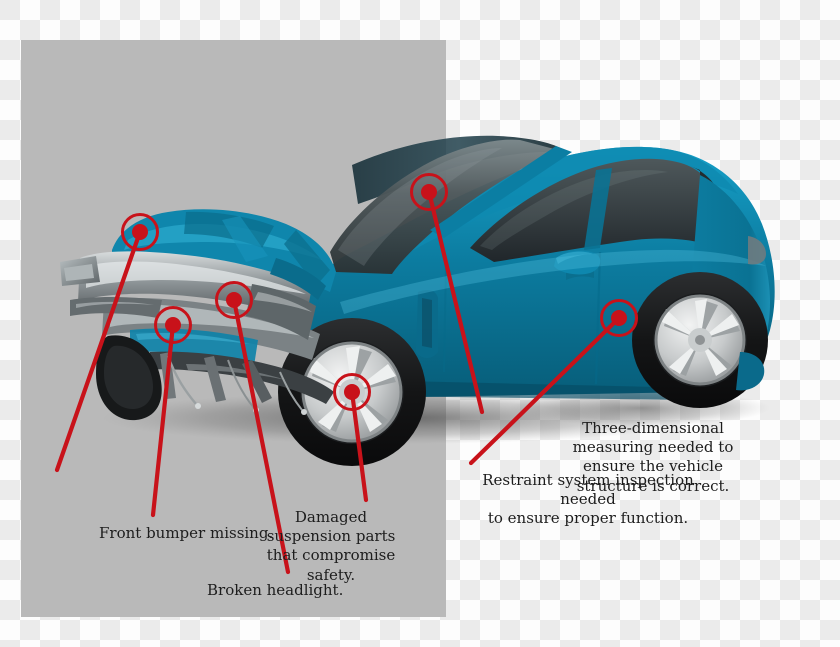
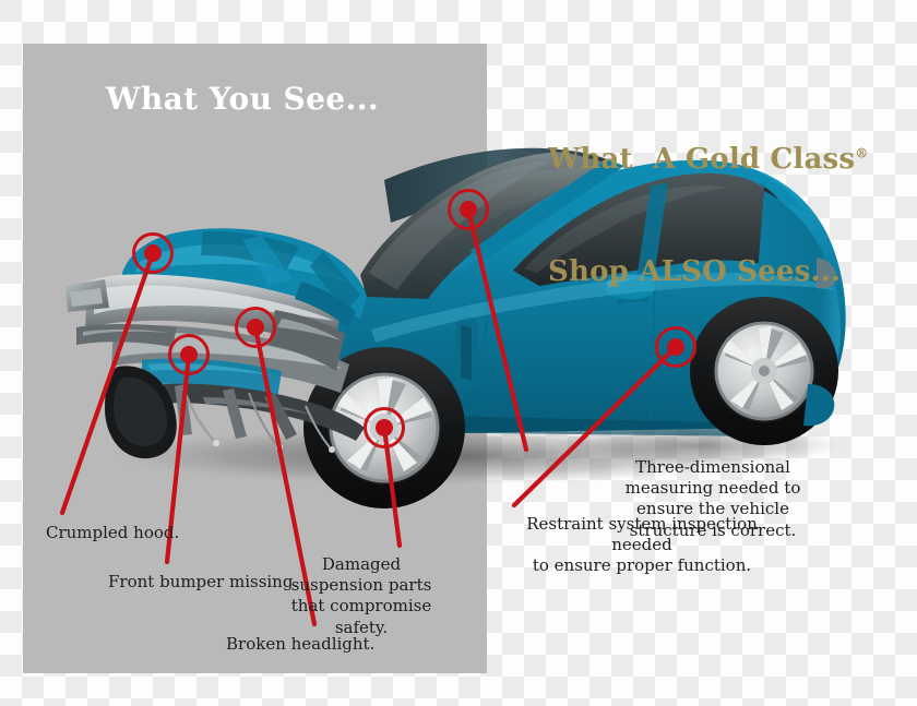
+ What You See...
+ What A Gold Class®
+ Shop ALSO Sees...
+ Crumpled hood.
  Front bumper missing.
  Broken headlight.
  Damaged
  suspension parts
  that compromise
  safety.
  Three-dimensional measuring needed to
  ensure the vehicle structure is correct.
  Restraint system inspection needed
  to ensure proper function.
